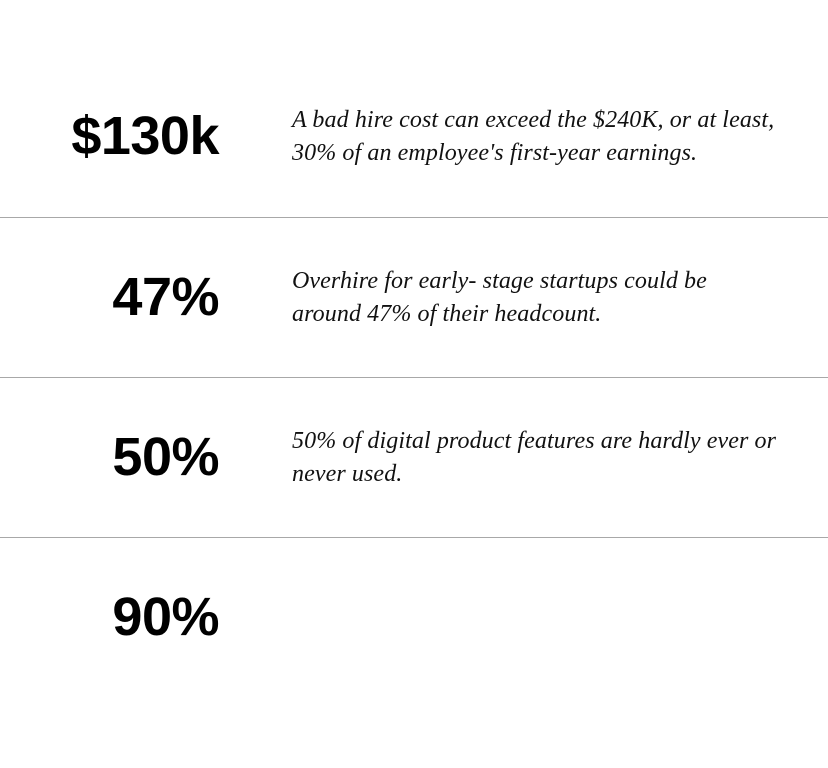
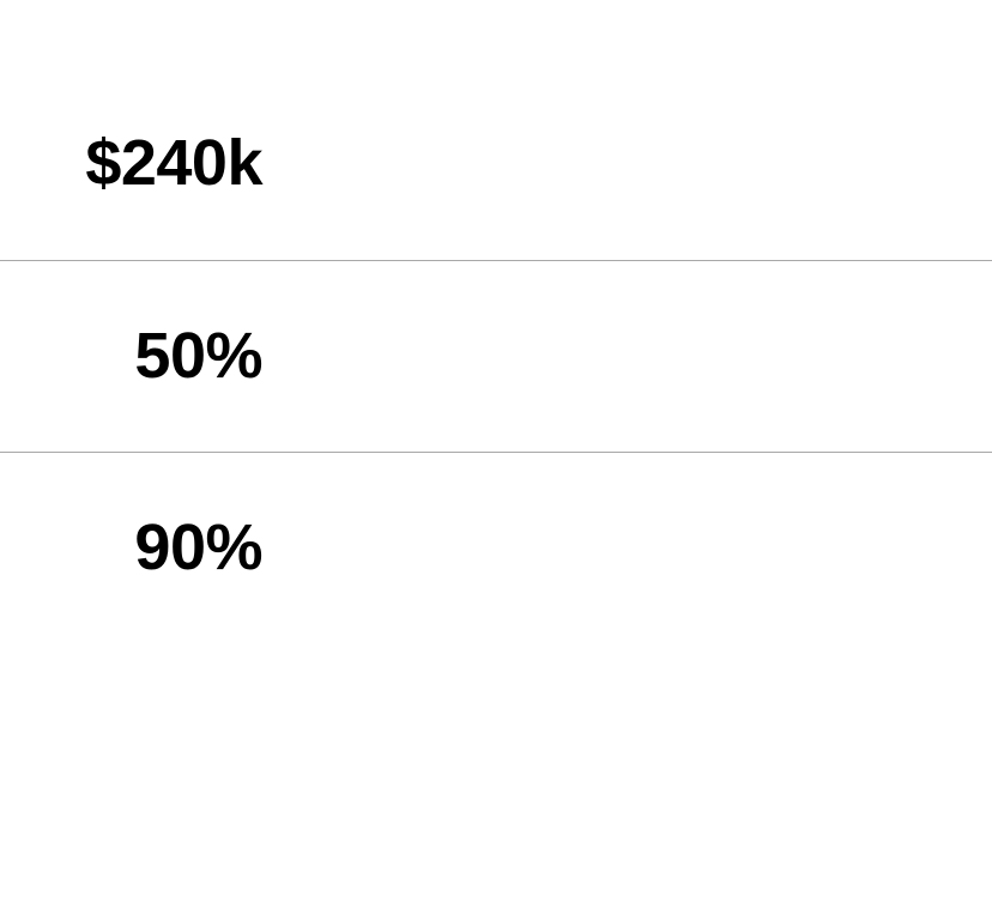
- $130k
+ $240k
- A bad hire cost can exceed the $240K, or at least, 30% of an employee's first-year earnings.
- 47%
- Overhire for early- stage startups could be around 47% of their headcount.
  50%
- 50% of digital product features are hardly ever or never used.
  90%
